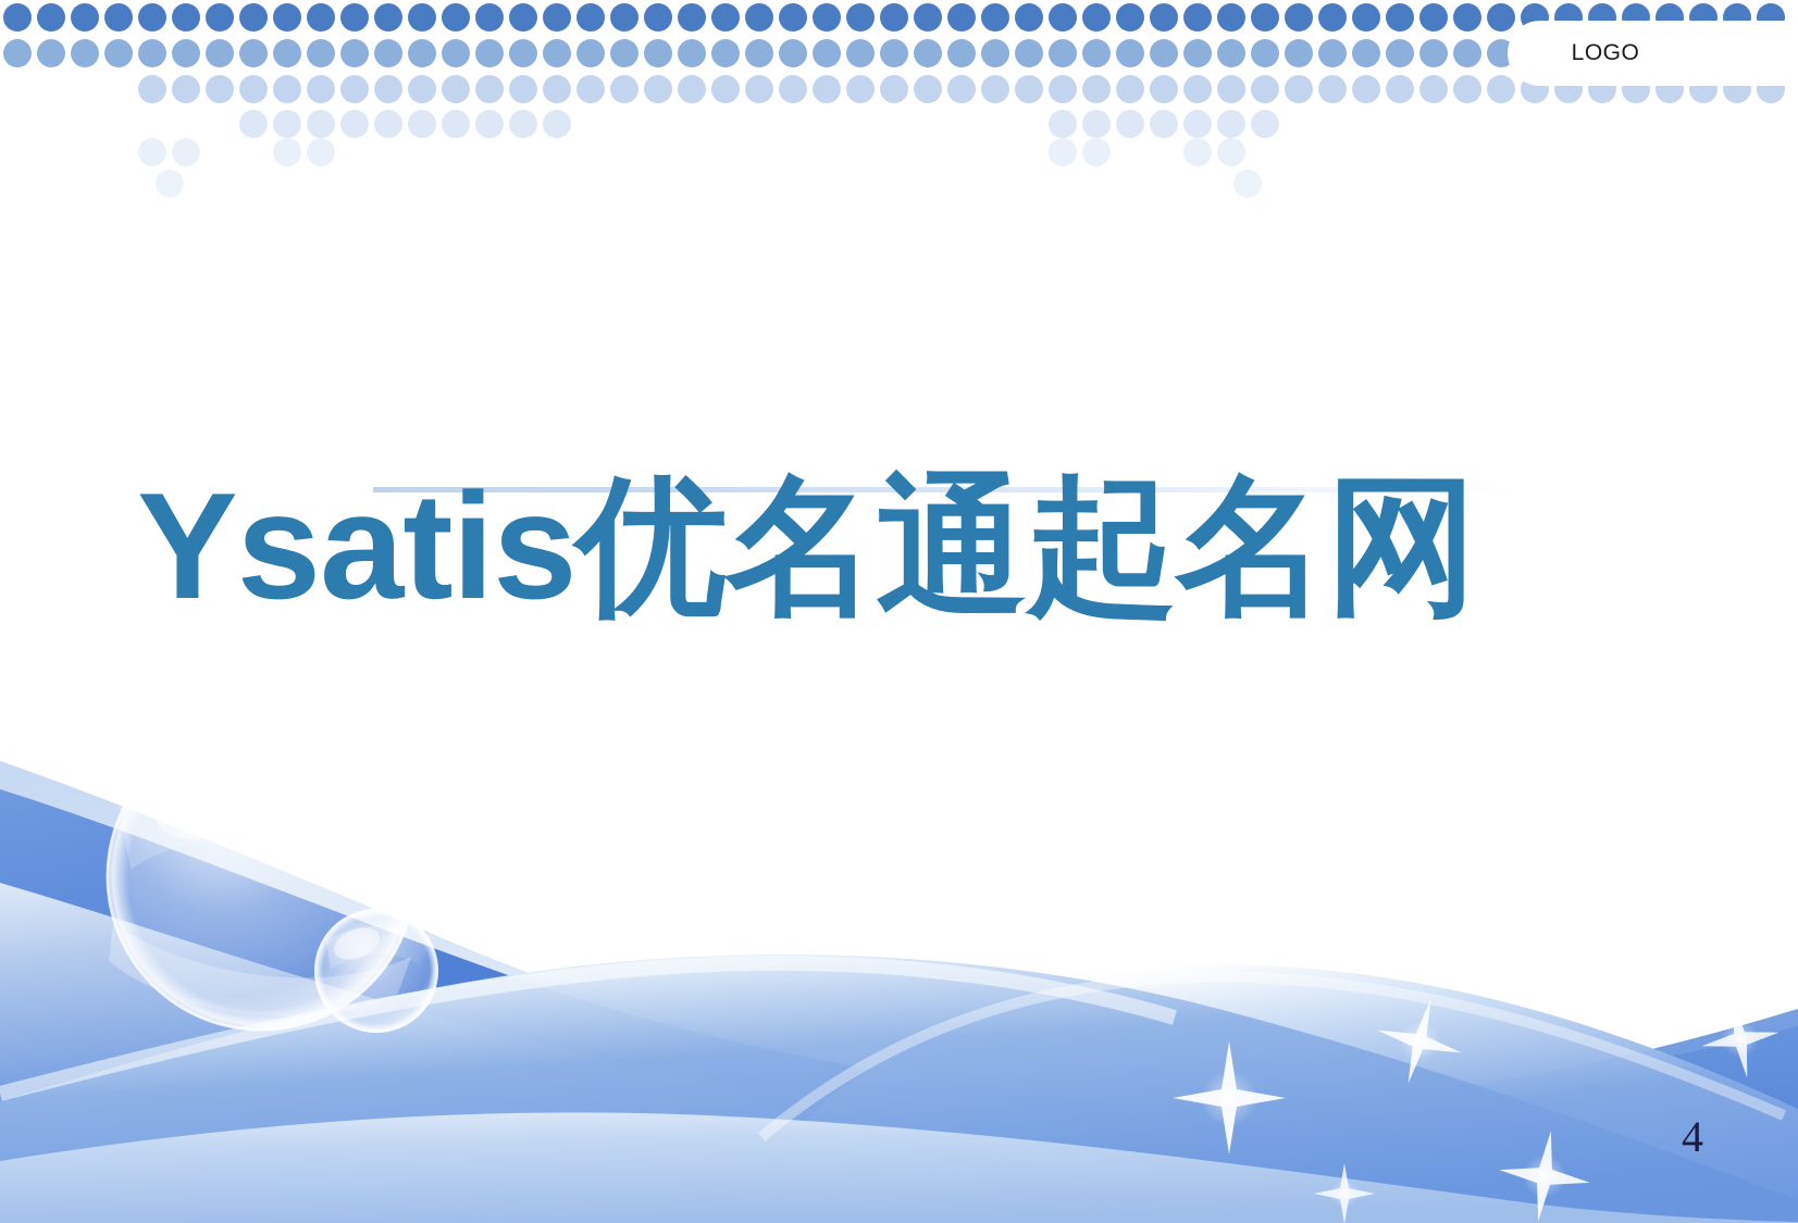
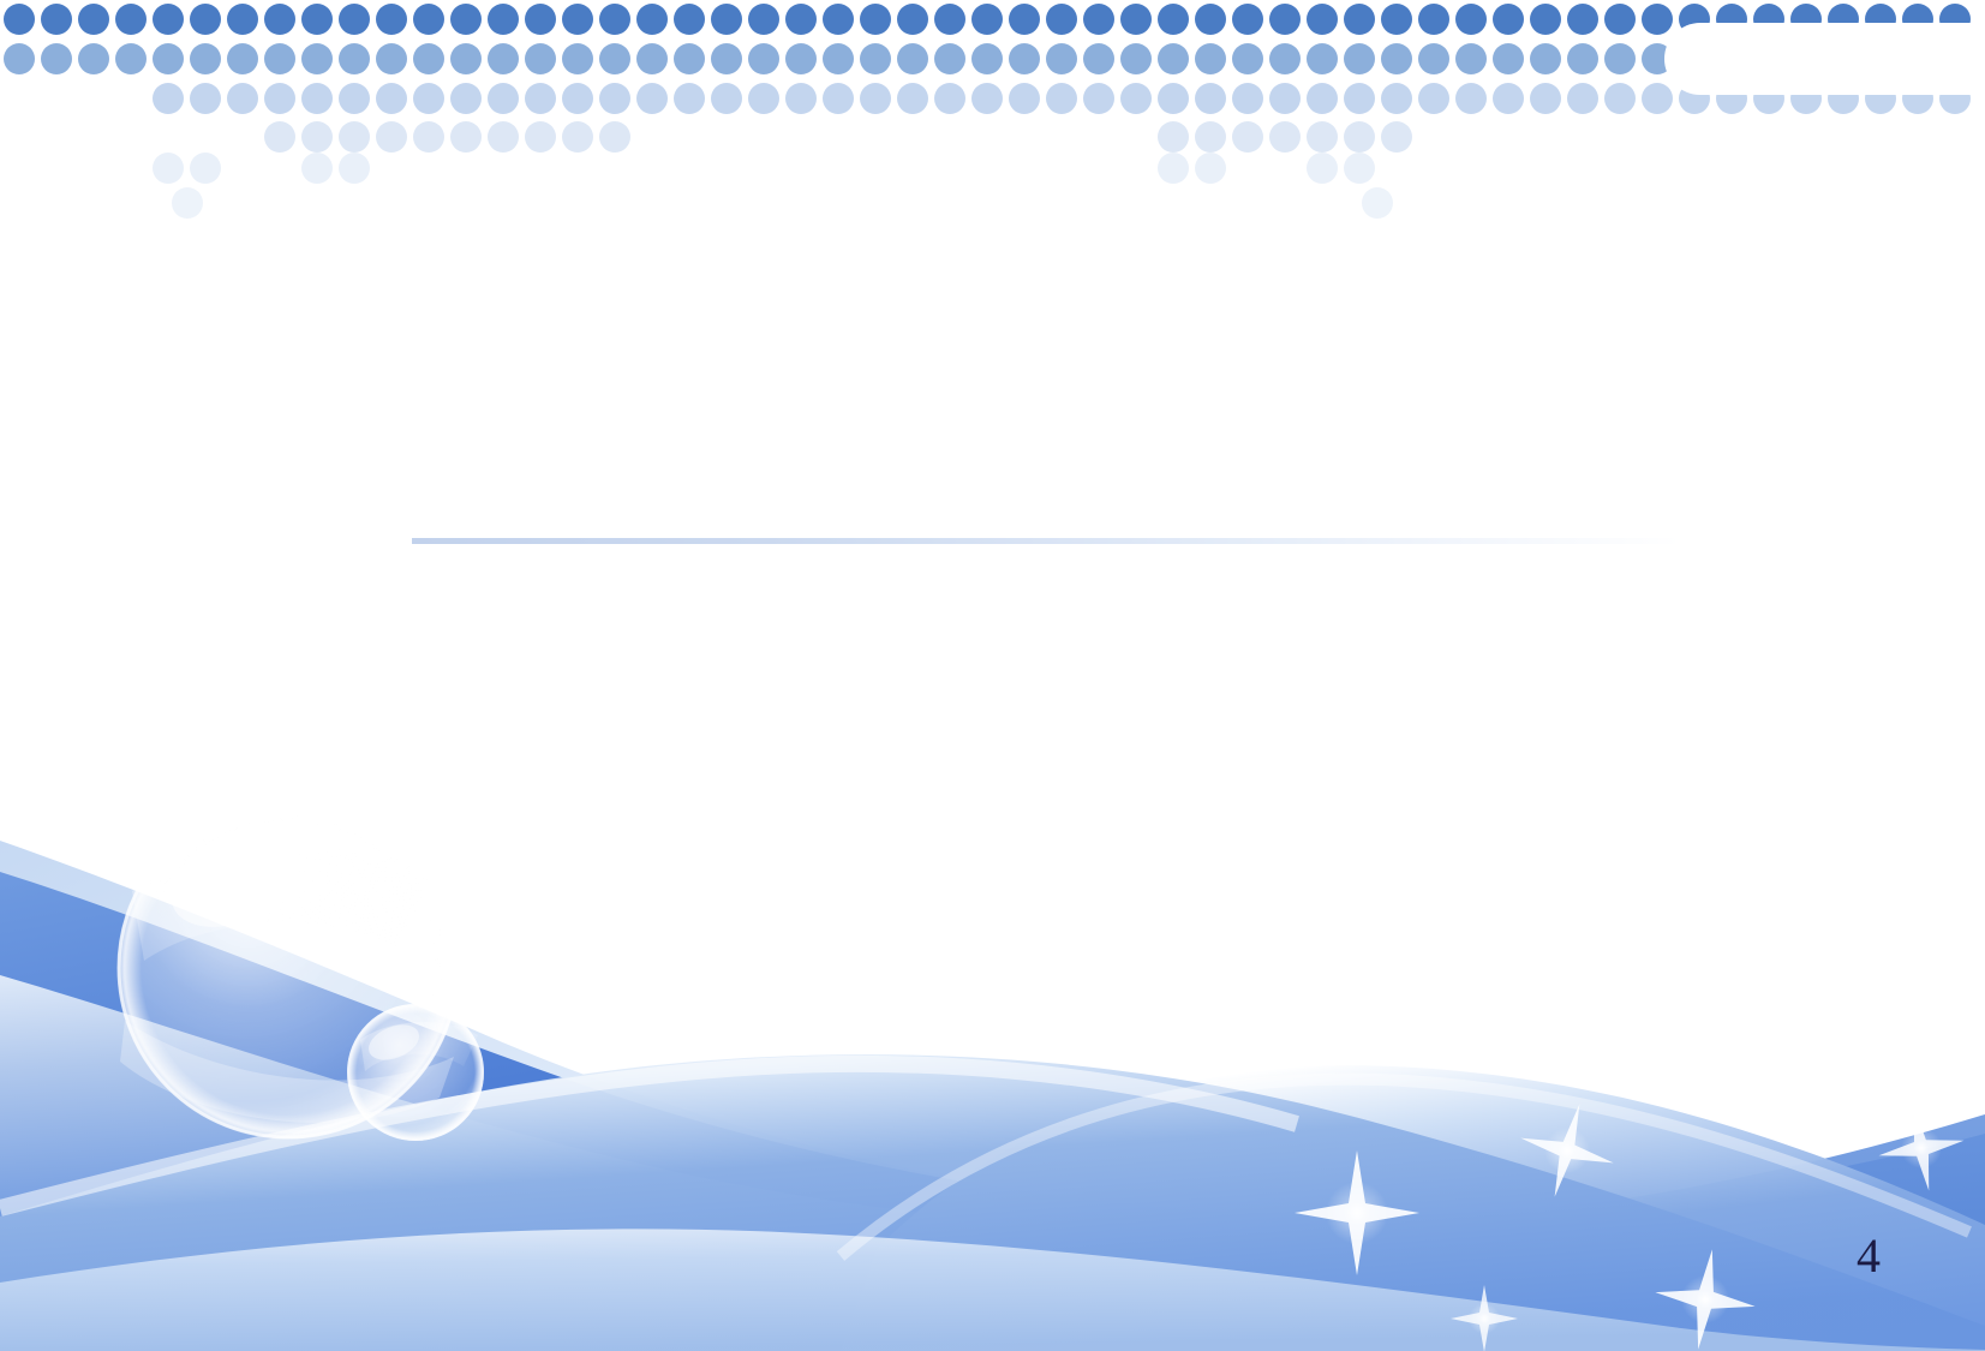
- LOGO
- Ysatis优名通起名网
  4
